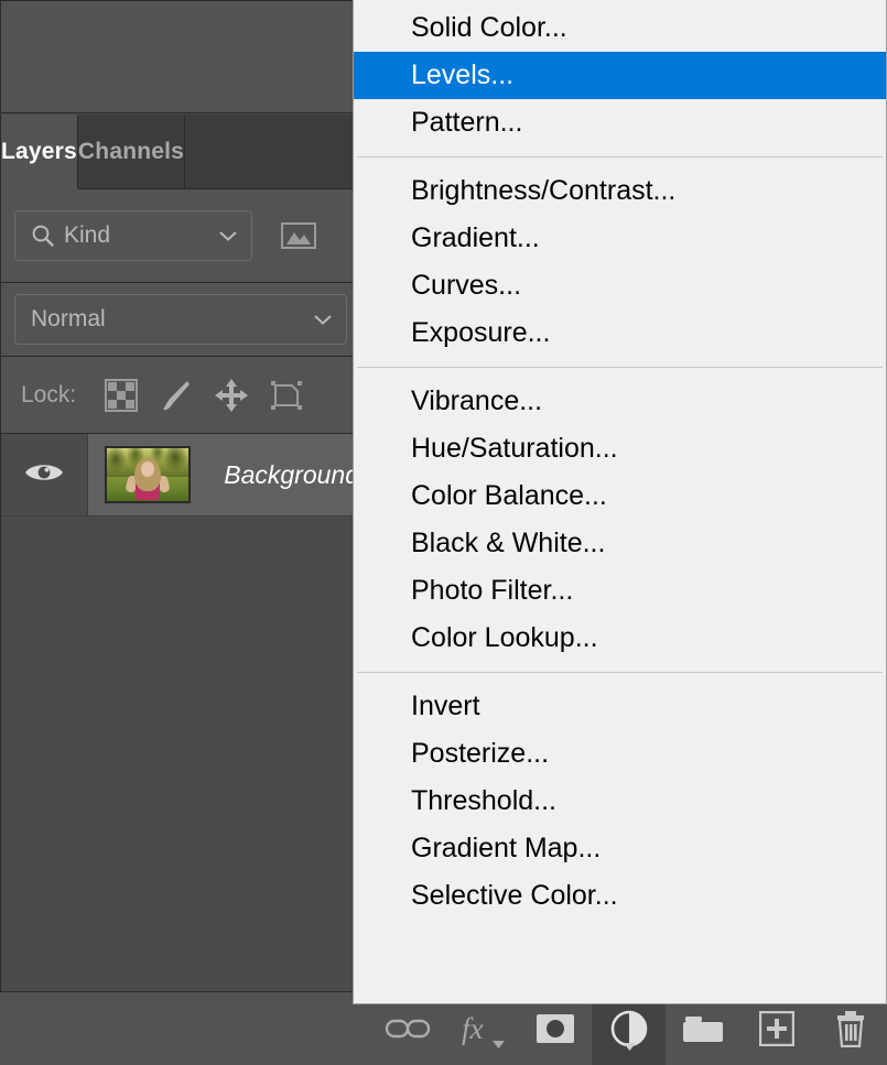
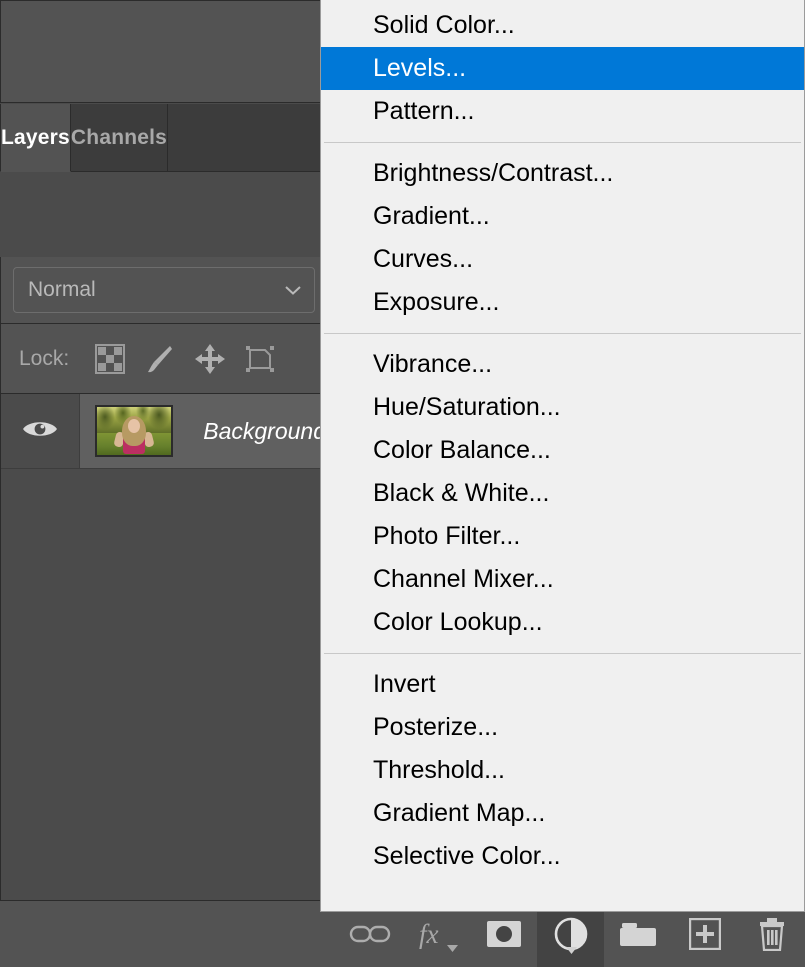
  Layers
  Channels
- Kind
  Normal
  Lock:
  Backgroun
  fx
  Solid Color...
  Levels...
  Pattern...
  Brightness/Contrast...
  Gradient...
  Curves...
  Exposure...
  Vibrance...
  Hue/Saturation...
  Color Balance...
  Black & White...
  Photo Filter...
+ Channel Mixer...
  Color Lookup...
  Invert
  Posterize...
  Threshold...
  Gradient Map...
  Selective Color...
